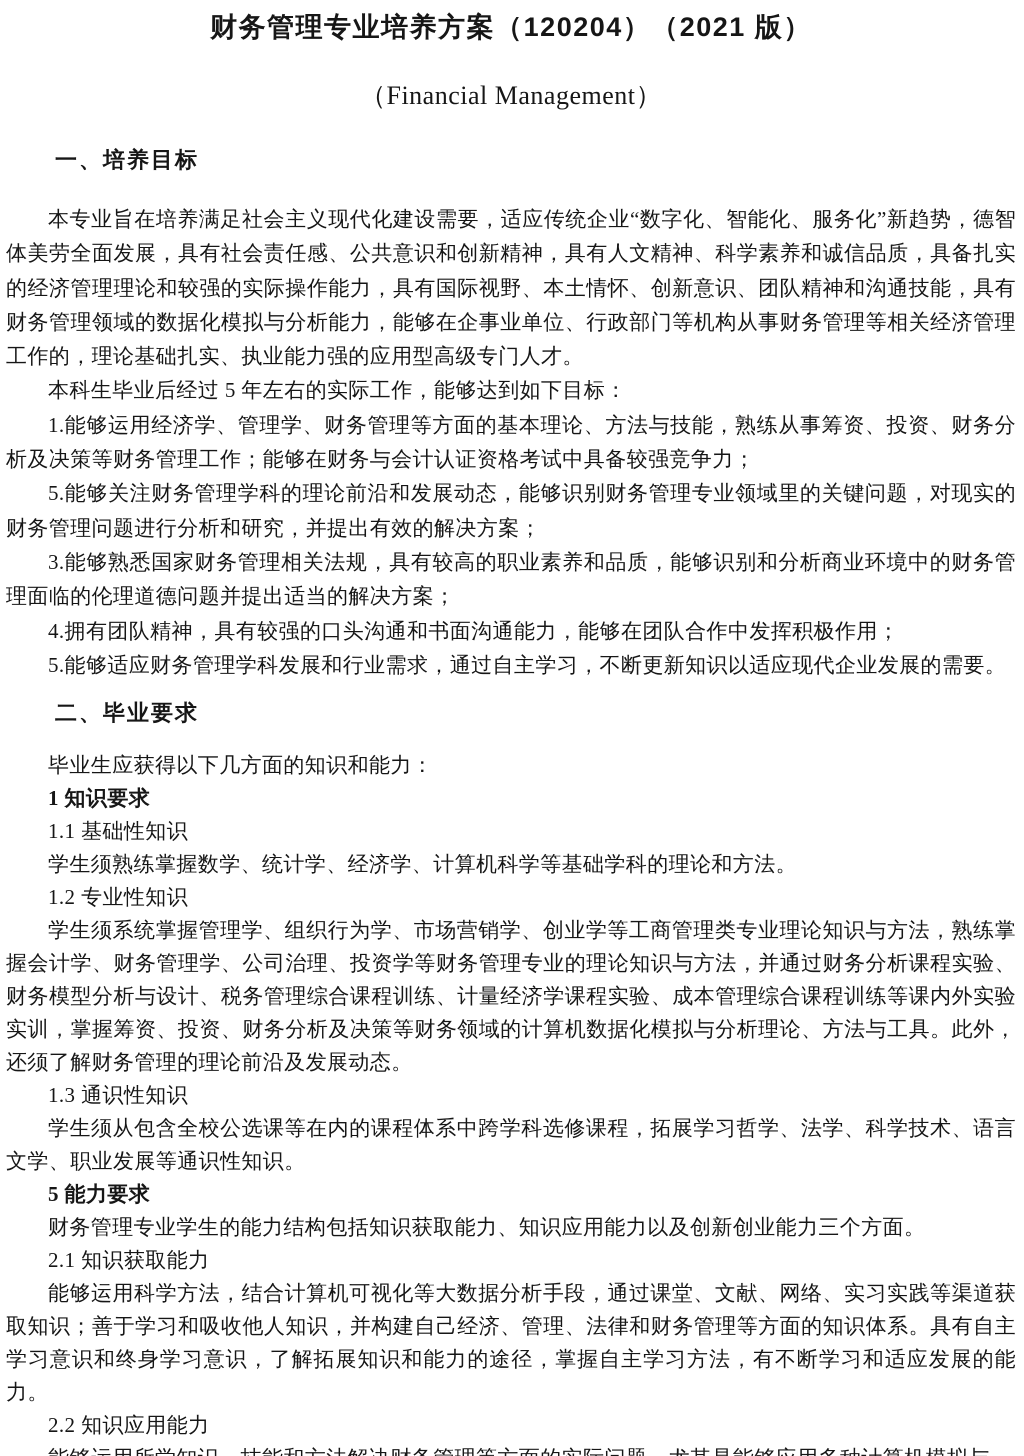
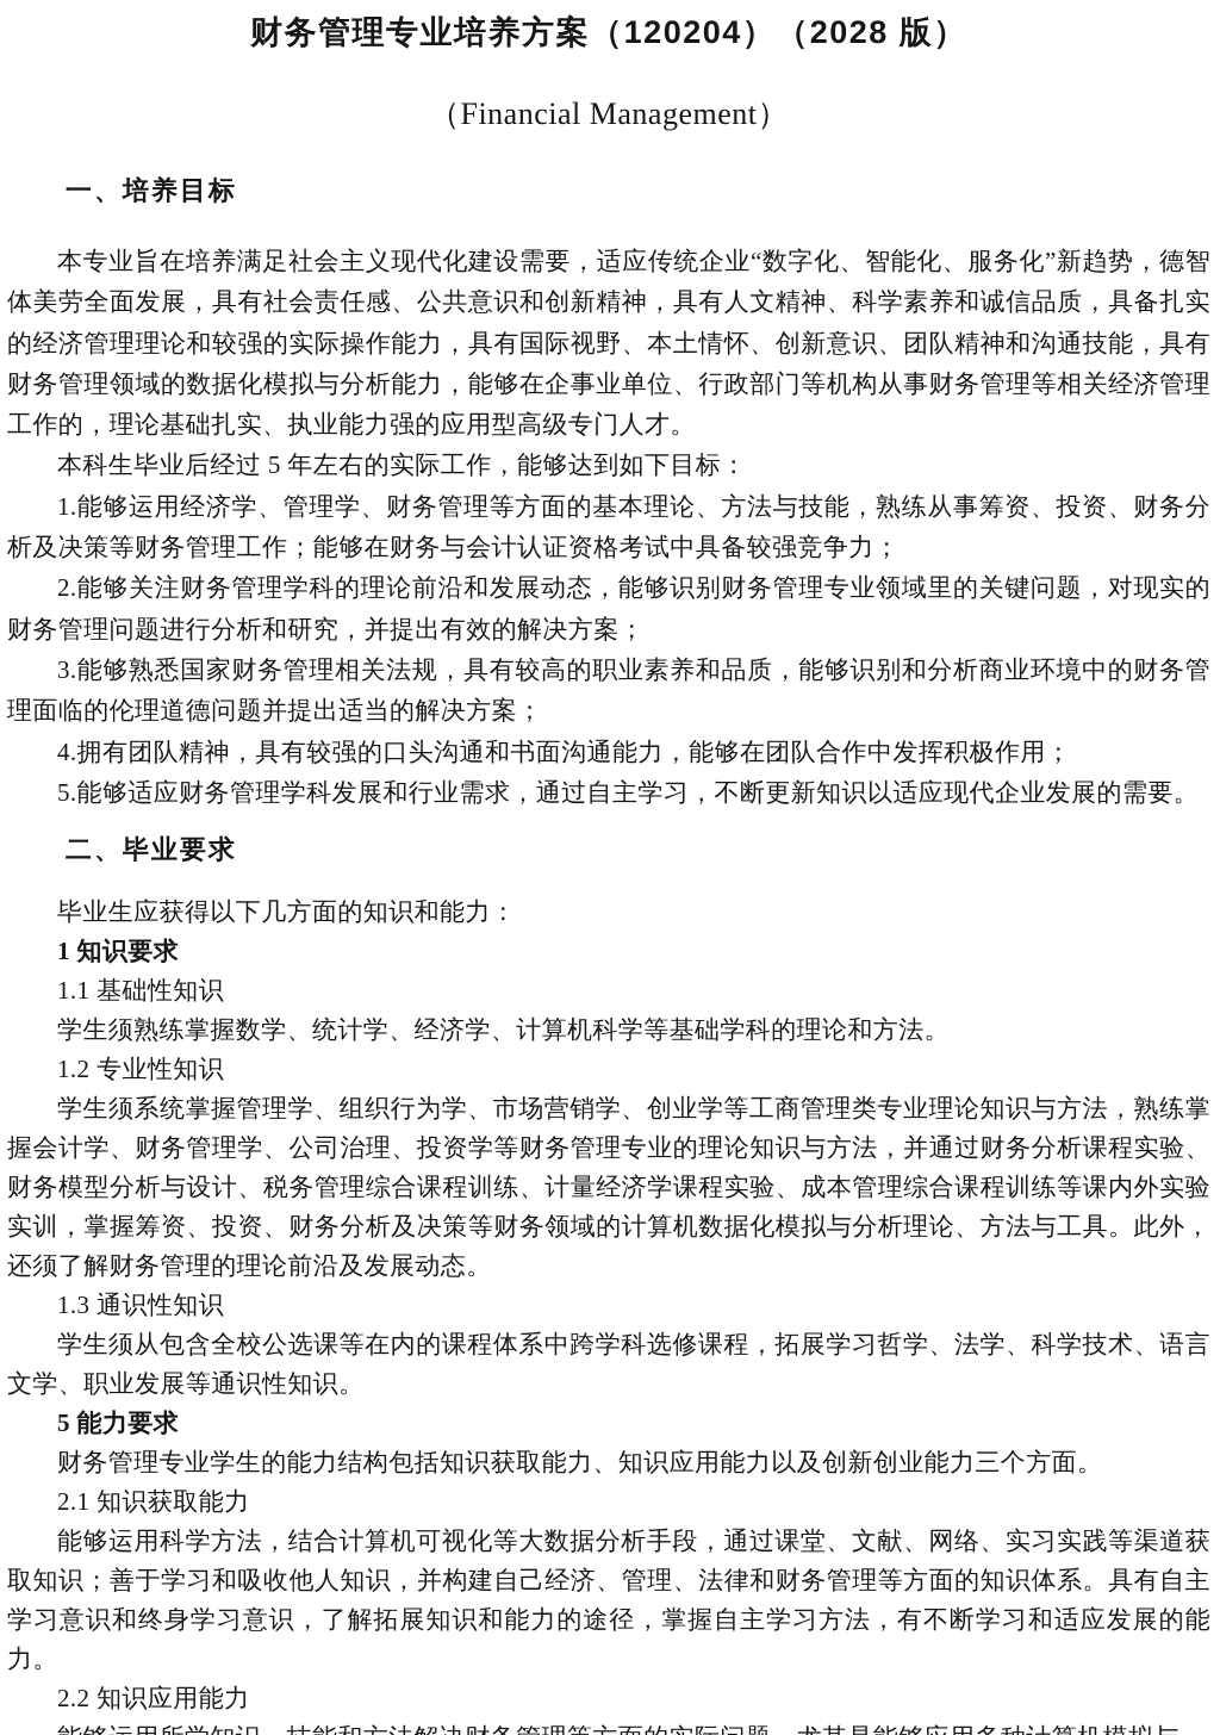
- 财务管理专业培养方案（120204）（2021 版）
+ 财务管理专业培养方案（120204）（2028 版）
  （Financial Management）
  一、培养目标
  本专业旨在培养满足社会主义现代化建设需要，适应传统企业“数字化、智能化、服务化”新趋势，德智体美劳全面发展，具有社会责任感、公共意识和创新精神，具有人文精神、科学素养和诚信品质，具备扎实的经济管理理论和较强的实际操作能力，具有国际视野、本土情怀、创新意识、团队精神和沟通技能，具有财务管理领域的数据化模拟与分析能力，能够在企事业单位、行政部门等机构从事财务管理等相关经济管理工作的，理论基础扎实、执业能力强的应用型高级专门人才。
  本科生毕业后经过 5 年左右的实际工作，能够达到如下目标：
  1.能够运用经济学、管理学、财务管理等方面的基本理论、方法与技能，熟练从事筹资、投资、财务分析及决策等财务管理工作；能够在财务与会计认证资格考试中具备较强竞争力；
- 5.能够关注财务管理学科的理论前沿和发展动态，能够识别财务管理专业领域里的关键问题，对现实的财务管理问题进行分析和研究，并提出有效的解决方案；
+ 2.能够关注财务管理学科的理论前沿和发展动态，能够识别财务管理专业领域里的关键问题，对现实的财务管理问题进行分析和研究，并提出有效的解决方案；
  3.能够熟悉国家财务管理相关法规，具有较高的职业素养和品质，能够识别和分析商业环境中的财务管理面临的伦理道德问题并提出适当的解决方案；
  4.拥有团队精神，具有较强的口头沟通和书面沟通能力，能够在团队合作中发挥积极作用；
  5.能够适应财务管理学科发展和行业需求，通过自主学习，不断更新知识以适应现代企业发展的需要。
  二、毕业要求
  毕业生应获得以下几方面的知识和能力：
  1 知识要求
  1.1 基础性知识
  学生须熟练掌握数学、统计学、经济学、计算机科学等基础学科的理论和方法。
  1.2 专业性知识
  学生须系统掌握管理学、组织行为学、市场营销学、创业学等工商管理类专业理论知识与方法，熟练掌握会计学、财务管理学、公司治理、投资学等财务管理专业的理论知识与方法，并通过财务分析课程实验、财务模型分析与设计、税务管理综合课程训练、计量经济学课程实验、成本管理综合课程训练等课内外实验实训，掌握筹资、投资、财务分析及决策等财务领域的计算机数据化模拟与分析理论、方法与工具。此外，还须了解财务管理的理论前沿及发展动态。
  1.3 通识性知识
  学生须从包含全校公选课等在内的课程体系中跨学科选修课程，拓展学习哲学、法学、科学技术、语言文学、职业发展等通识性知识。
  5 能力要求
  财务管理专业学生的能力结构包括知识获取能力、知识应用能力以及创新创业能力三个方面。
  2.1 知识获取能力
  能够运用科学方法，结合计算机可视化等大数据分析手段，通过课堂、文献、网络、实习实践等渠道获取知识；善于学习和吸收他人知识，并构建自己经济、管理、法律和财务管理等方面的知识体系。具有自主学习意识和终身学习意识，了解拓展知识和能力的途径，掌握自主学习方法，有不断学习和适应发展的能力。
  2.2 知识应用能力
